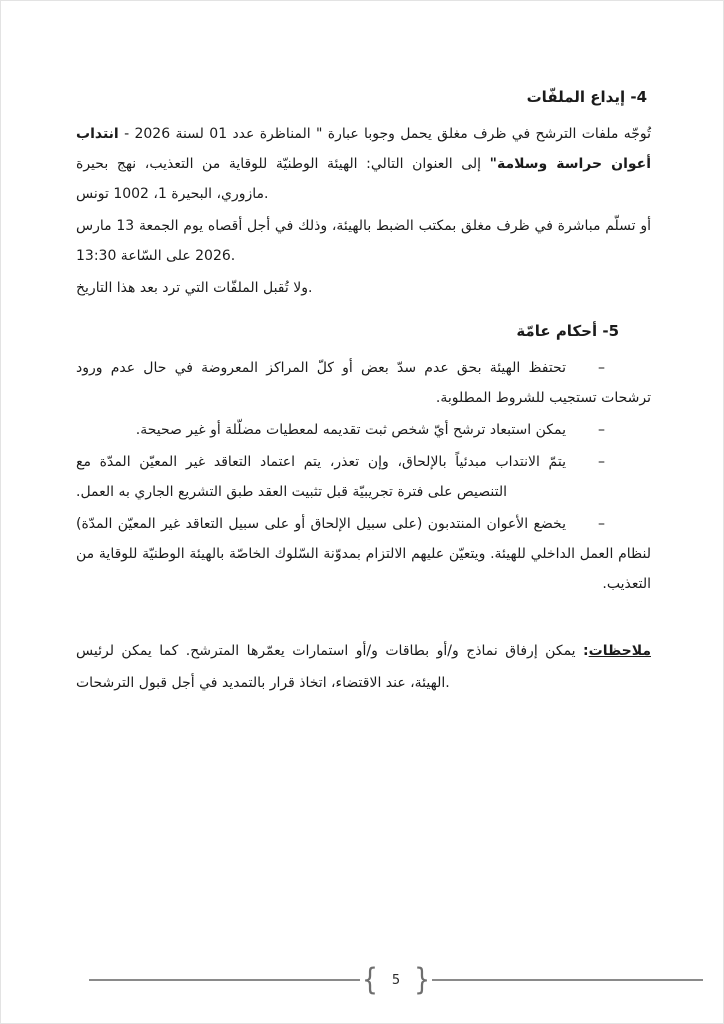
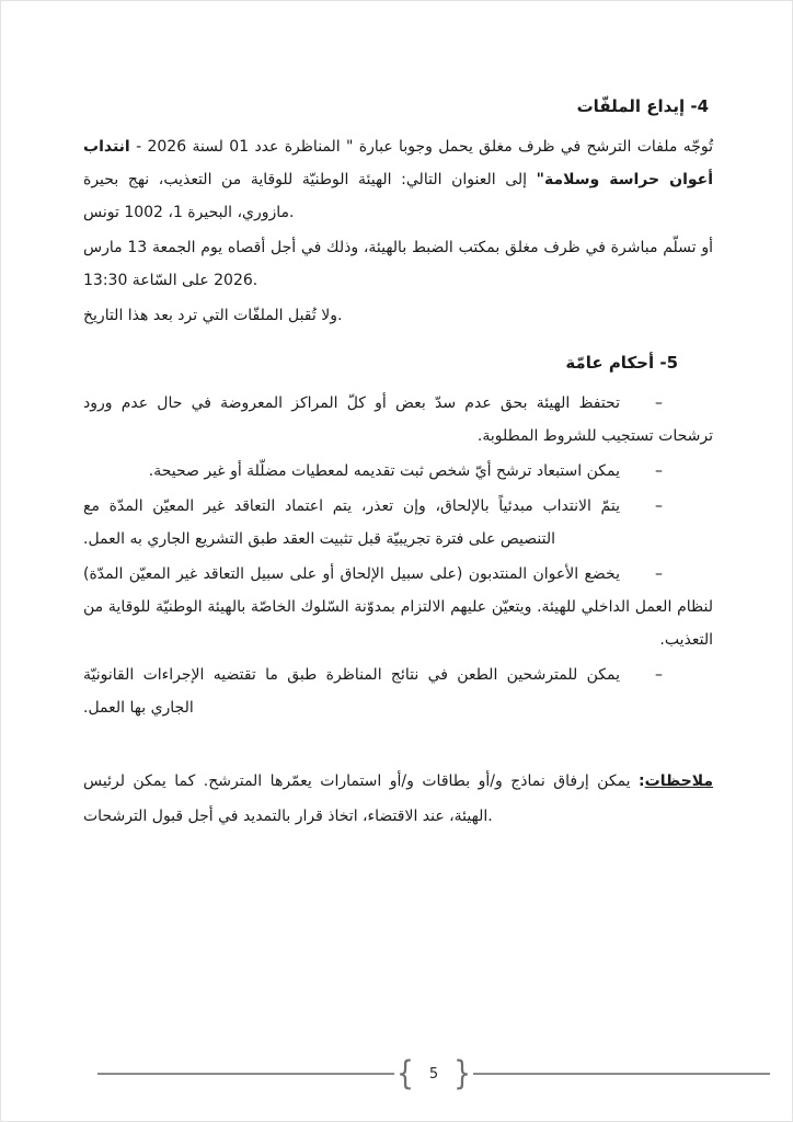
  4- إيداع الملفّات
  تُوجّه ملفات الترشح في ظرف مغلق يحمل وجوبا عبارة " المناظرة عدد 01 لسنة 2026 - انتداب أعوان حراسة وسلامة" إلى العنوان التالي: الهيئة الوطنيّة للوقاية من التعذيب، نهج بحيرة مازوري، البحيرة 1، 1002 تونس.
  أو تسلّم مباشرة في ظرف مغلق بمكتب الضبط بالهيئة، وذلك في أجل أقصاه يوم الجمعة 13 مارس 2026 على السّاعة 13:30.
  ولا تُقبل الملفّات التي ترد بعد هذا التاريخ.
  5- أحكام عامّة
  –تحتفظ الهيئة بحق عدم سدّ بعض أو كلّ المراكز المعروضة في حال عدم ورود ترشحات تستجيب للشروط المطلوبة.
  –يمكن استبعاد ترشح أيّ شخص ثبت تقديمه لمعطيات مضلّلة أو غير صحيحة.
  –يتمّ الانتداب مبدئياً بالإلحاق، وإن تعذر، يتم اعتماد التعاقد غير المعيّن المدّة مع التنصيص على فترة تجريبيّة قبل تثبيت العقد طبق التشريع الجاري به العمل.
  –يخضع الأعوان المنتدبون (على سبيل الإلحاق أو على سبيل التعاقد غير المعيّن المدّة) لنظام العمل الداخلي للهيئة. ويتعيّن عليهم الالتزام بمدوّنة السّلوك الخاصّة بالهيئة الوطنيّة للوقاية من التعذيب.
+ –يمكن للمترشحين الطعن في نتائج المناظرة طبق ما تقتضيه الإجراءات القانونيّة الجاري بها العمل.
  ملاحظات: يمكن إرفاق نماذج و/أو بطاقات و/أو استمارات يعمّرها المترشح. كما يمكن لرئيس الهيئة، عند الاقتضاء، اتخاذ قرار بالتمديد في أجل قبول الترشحات.
  {
  5
  }
